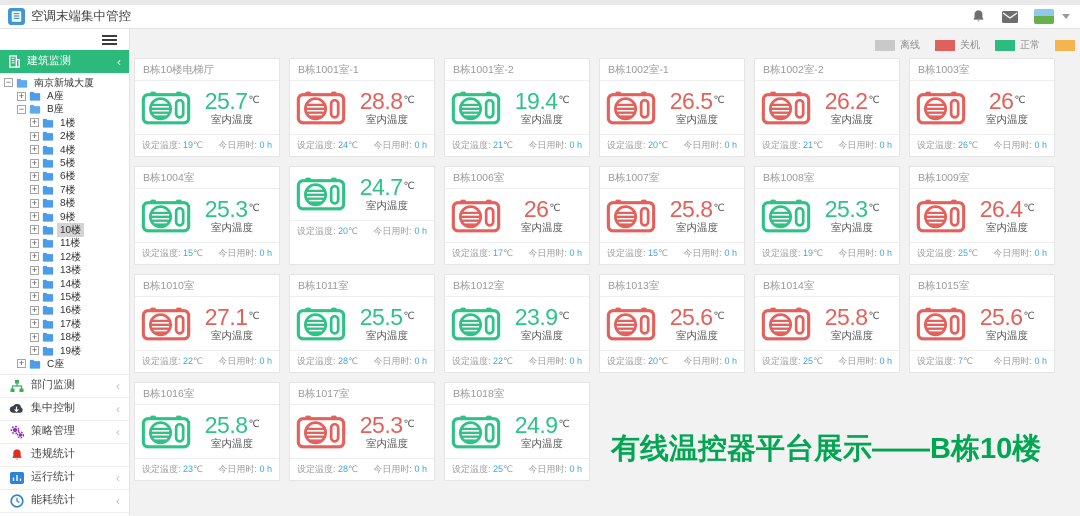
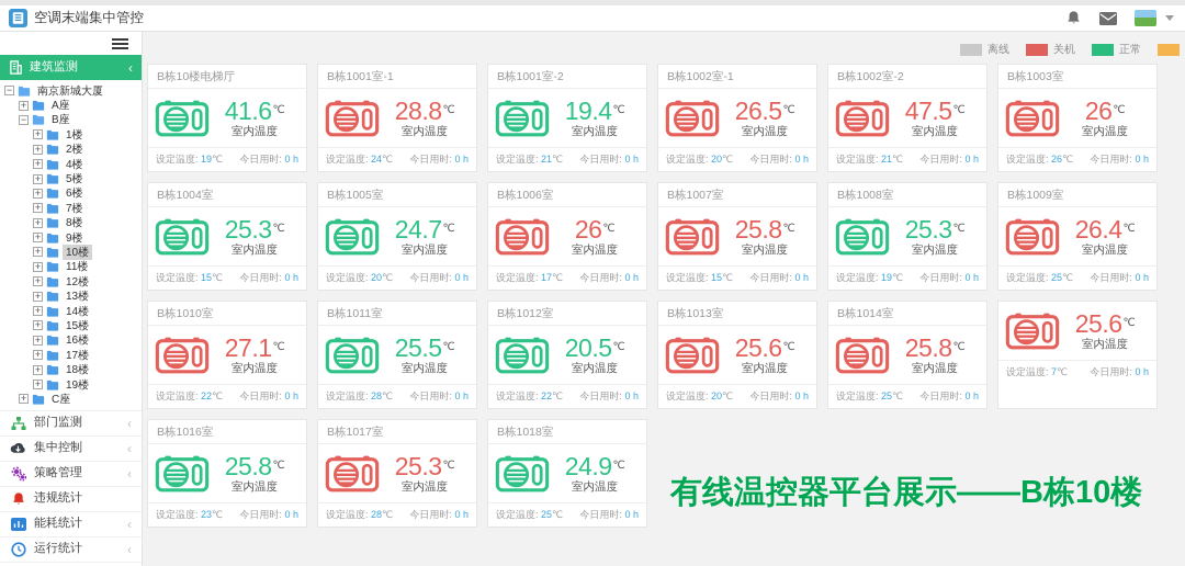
  空调末端集中管控
  建筑监测
  ‹
  −
  南京新城大厦
  +
  A座
  −
  B座
  +
  1楼
  +
  2楼
  +
  4楼
  +
  5楼
  +
  6楼
  +
  7楼
  +
  8楼
  +
  9楼
  +
  10楼
  +
  11楼
  +
  12楼
  +
  13楼
  +
  14楼
  +
  15楼
  +
  16楼
  +
  17楼
  +
  18楼
  +
  19楼
  +
  C座
  部门监测
  ‹
  集中控制
  ‹
  策略管理
  ‹
  违规统计
- 运行统计
+ 能耗统计
  ‹
- 能耗统计
+ 运行统计
  ‹
  离线
  关机
  正常
  B栋10楼电梯厅
- 25.7℃
+ 41.6℃
  室内温度
  设定温度: 19℃
  今日用时: 0 h
  B栋1001室-1
  28.8℃
  室内温度
  设定温度: 24℃
  今日用时: 0 h
  B栋1001室-2
  19.4℃
  室内温度
  设定温度: 21℃
  今日用时: 0 h
  B栋1002室-1
  26.5℃
  室内温度
  设定温度: 20℃
  今日用时: 0 h
  B栋1002室-2
- 26.2℃
+ 47.5℃
  室内温度
  设定温度: 21℃
  今日用时: 0 h
  B栋1003室
  26℃
  室内温度
  设定温度: 26℃
  今日用时: 0 h
  B栋1004室
  25.3℃
  室内温度
  设定温度: 15℃
  今日用时: 0 h
+ B栋1005室
  24.7℃
  室内温度
  设定温度: 20℃
  今日用时: 0 h
  B栋1006室
  26℃
  室内温度
  设定温度: 17℃
  今日用时: 0 h
  B栋1007室
  25.8℃
  室内温度
  设定温度: 15℃
  今日用时: 0 h
  B栋1008室
  25.3℃
  室内温度
  设定温度: 19℃
  今日用时: 0 h
  B栋1009室
  26.4℃
  室内温度
  设定温度: 25℃
  今日用时: 0 h
  B栋1010室
  27.1℃
  室内温度
  设定温度: 22℃
  今日用时: 0 h
  B栋1011室
  25.5℃
  室内温度
  设定温度: 28℃
  今日用时: 0 h
  B栋1012室
- 23.9℃
+ 20.5℃
  室内温度
  设定温度: 22℃
  今日用时: 0 h
  B栋1013室
  25.6℃
  室内温度
  设定温度: 20℃
  今日用时: 0 h
  B栋1014室
  25.8℃
  室内温度
  设定温度: 25℃
  今日用时: 0 h
- B栋1015室
  25.6℃
  室内温度
  设定温度: 7℃
  今日用时: 0 h
  B栋1016室
  25.8℃
  室内温度
  设定温度: 23℃
  今日用时: 0 h
  B栋1017室
  25.3℃
  室内温度
  设定温度: 28℃
  今日用时: 0 h
  B栋1018室
  24.9℃
  室内温度
  设定温度: 25℃
  今日用时: 0 h
  有线温控器平台展示——B栋10楼
